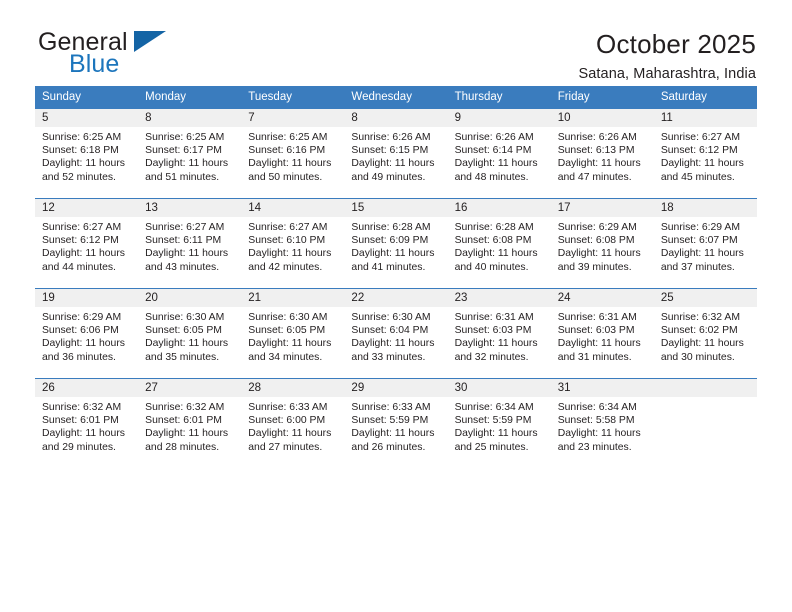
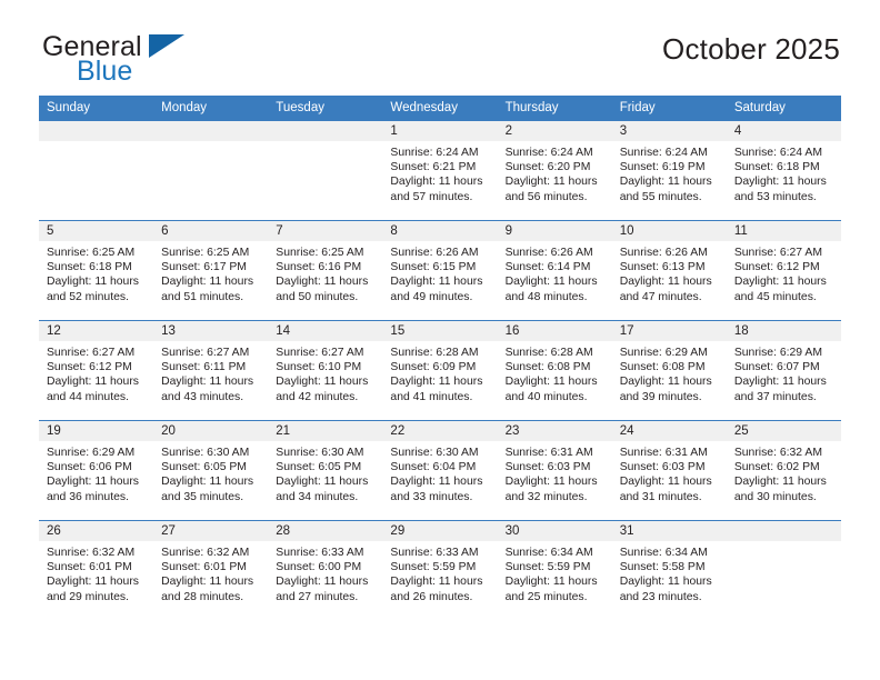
  General
  Blue
  October 2025
- Satana, Maharashtra, India
  Sunday	Monday	Tuesday	Wednesday	Thursday	Friday	Saturday
+ 			1Sunrise: 6:24 AMSunset: 6:21 PMDaylight: 11 hoursand 57 minutes.	2Sunrise: 6:24 AMSunset: 6:20 PMDaylight: 11 hoursand 56 minutes.	3Sunrise: 6:24 AMSunset: 6:19 PMDaylight: 11 hoursand 55 minutes.	4Sunrise: 6:24 AMSunset: 6:18 PMDaylight: 11 hoursand 53 minutes.
- 5Sunrise: 6:25 AMSunset: 6:18 PMDaylight: 11 hoursand 52 minutes.	8Sunrise: 6:25 AMSunset: 6:17 PMDaylight: 11 hoursand 51 minutes.	7Sunrise: 6:25 AMSunset: 6:16 PMDaylight: 11 hoursand 50 minutes.	8Sunrise: 6:26 AMSunset: 6:15 PMDaylight: 11 hoursand 49 minutes.	9Sunrise: 6:26 AMSunset: 6:14 PMDaylight: 11 hoursand 48 minutes.	10Sunrise: 6:26 AMSunset: 6:13 PMDaylight: 11 hoursand 47 minutes.	11Sunrise: 6:27 AMSunset: 6:12 PMDaylight: 11 hoursand 45 minutes.
+ 5Sunrise: 6:25 AMSunset: 6:18 PMDaylight: 11 hoursand 52 minutes.	6Sunrise: 6:25 AMSunset: 6:17 PMDaylight: 11 hoursand 51 minutes.	7Sunrise: 6:25 AMSunset: 6:16 PMDaylight: 11 hoursand 50 minutes.	8Sunrise: 6:26 AMSunset: 6:15 PMDaylight: 11 hoursand 49 minutes.	9Sunrise: 6:26 AMSunset: 6:14 PMDaylight: 11 hoursand 48 minutes.	10Sunrise: 6:26 AMSunset: 6:13 PMDaylight: 11 hoursand 47 minutes.	11Sunrise: 6:27 AMSunset: 6:12 PMDaylight: 11 hoursand 45 minutes.
  12Sunrise: 6:27 AMSunset: 6:12 PMDaylight: 11 hoursand 44 minutes.	13Sunrise: 6:27 AMSunset: 6:11 PMDaylight: 11 hoursand 43 minutes.	14Sunrise: 6:27 AMSunset: 6:10 PMDaylight: 11 hoursand 42 minutes.	15Sunrise: 6:28 AMSunset: 6:09 PMDaylight: 11 hoursand 41 minutes.	16Sunrise: 6:28 AMSunset: 6:08 PMDaylight: 11 hoursand 40 minutes.	17Sunrise: 6:29 AMSunset: 6:08 PMDaylight: 11 hoursand 39 minutes.	18Sunrise: 6:29 AMSunset: 6:07 PMDaylight: 11 hoursand 37 minutes.
  19Sunrise: 6:29 AMSunset: 6:06 PMDaylight: 11 hoursand 36 minutes.	20Sunrise: 6:30 AMSunset: 6:05 PMDaylight: 11 hoursand 35 minutes.	21Sunrise: 6:30 AMSunset: 6:05 PMDaylight: 11 hoursand 34 minutes.	22Sunrise: 6:30 AMSunset: 6:04 PMDaylight: 11 hoursand 33 minutes.	23Sunrise: 6:31 AMSunset: 6:03 PMDaylight: 11 hoursand 32 minutes.	24Sunrise: 6:31 AMSunset: 6:03 PMDaylight: 11 hoursand 31 minutes.	25Sunrise: 6:32 AMSunset: 6:02 PMDaylight: 11 hoursand 30 minutes.
  26Sunrise: 6:32 AMSunset: 6:01 PMDaylight: 11 hoursand 29 minutes.	27Sunrise: 6:32 AMSunset: 6:01 PMDaylight: 11 hoursand 28 minutes.	28Sunrise: 6:33 AMSunset: 6:00 PMDaylight: 11 hoursand 27 minutes.	29Sunrise: 6:33 AMSunset: 5:59 PMDaylight: 11 hoursand 26 minutes.	30Sunrise: 6:34 AMSunset: 5:59 PMDaylight: 11 hoursand 25 minutes.	31Sunrise: 6:34 AMSunset: 5:58 PMDaylight: 11 hoursand 23 minutes.
